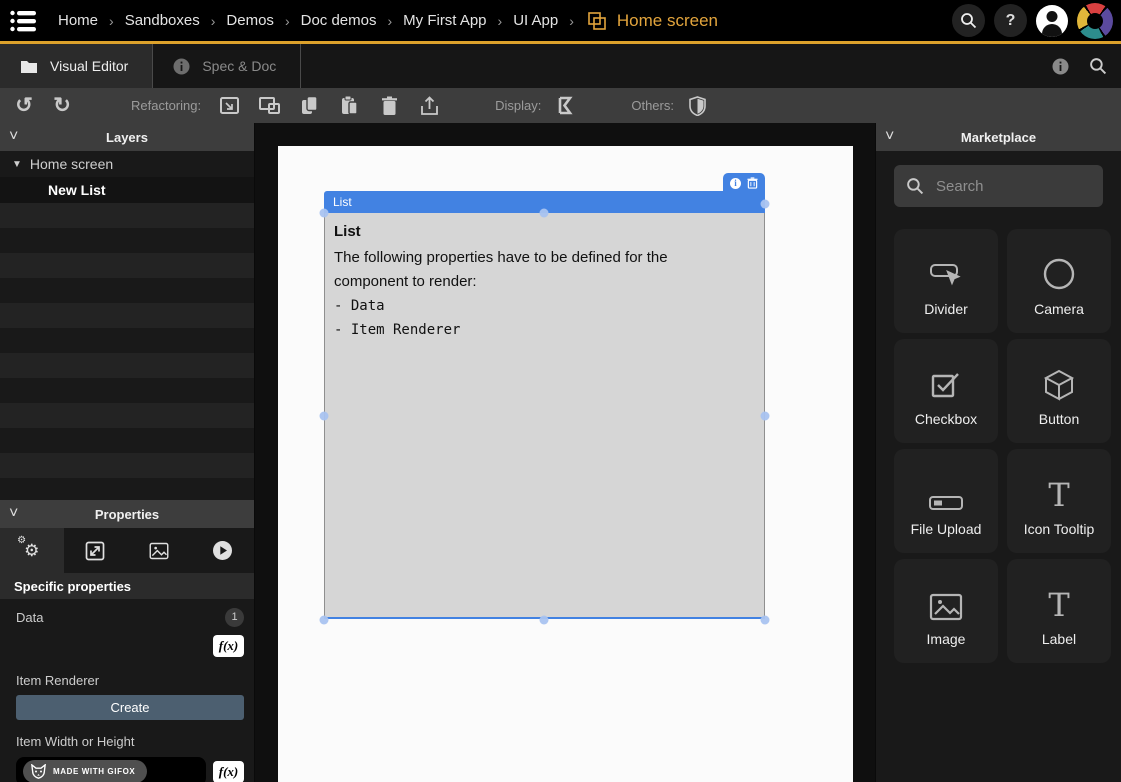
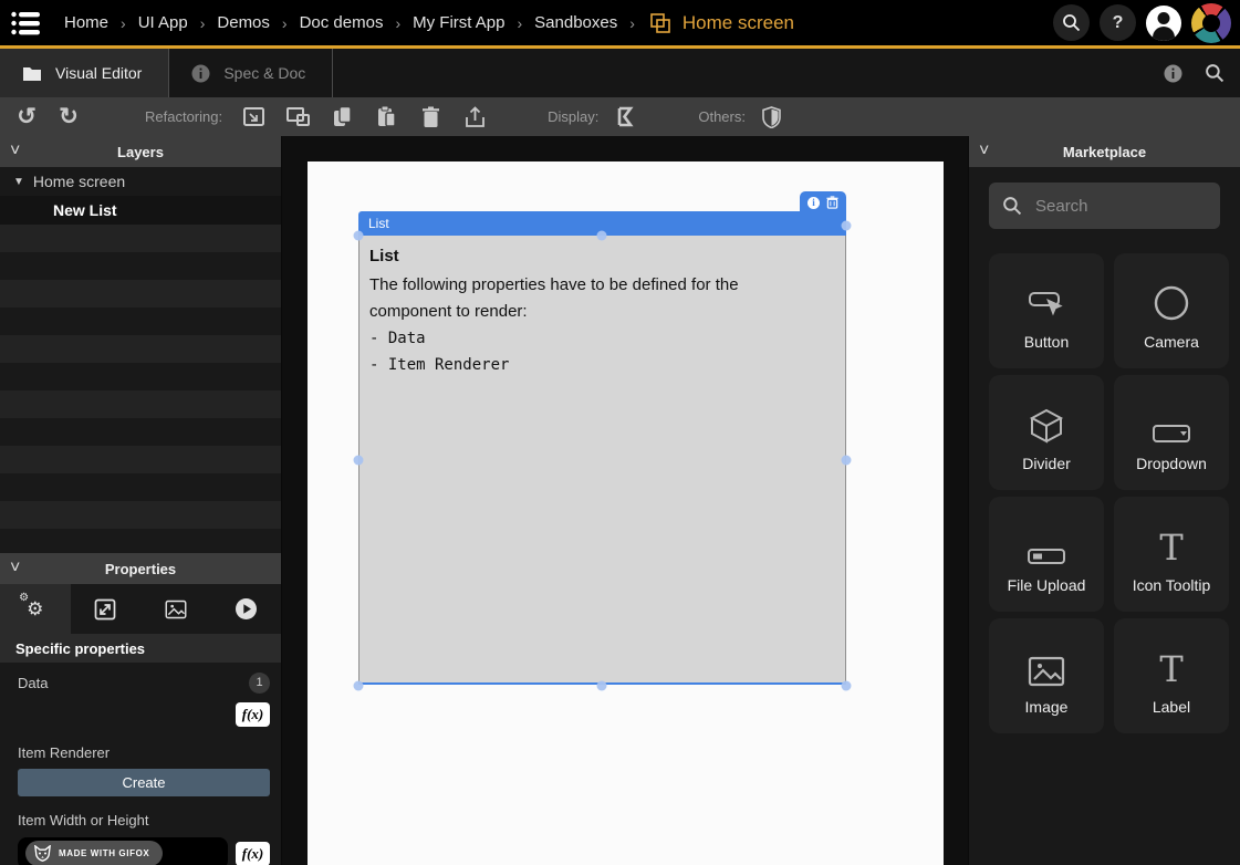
  Home
  ›
- Sandboxes
+ UI App
  ›
  Demos
  ›
  Doc demos
  ›
  My First App
  ›
- UI App
+ Sandboxes
  ›
  Home screen
  ?
  Visual Editor
  Spec & Doc
  ↺
  ↻
  Refactoring:
  Display:
  Others:
  ˅
  Layers
  ▼
  Home screen
  New List
  ˅
  Properties
  ⚙
  ⚙
  Specific properties
  Data
  1
  f(x)
  Item Renderer
  Create
  Item Width or Height
  MADE WITH GIFOX
  f(x)
  i
  List
  List
  The following properties have to be defined for the component to render:
  - Data
  - Item Renderer
  ˅
  Marketplace
  Search
- Divider
+ Button
  Camera
- Checkbox
- Button
+ Divider
+ Dropdown
  File Upload
  T
  Icon Tooltip
  Image
  T
  Label
